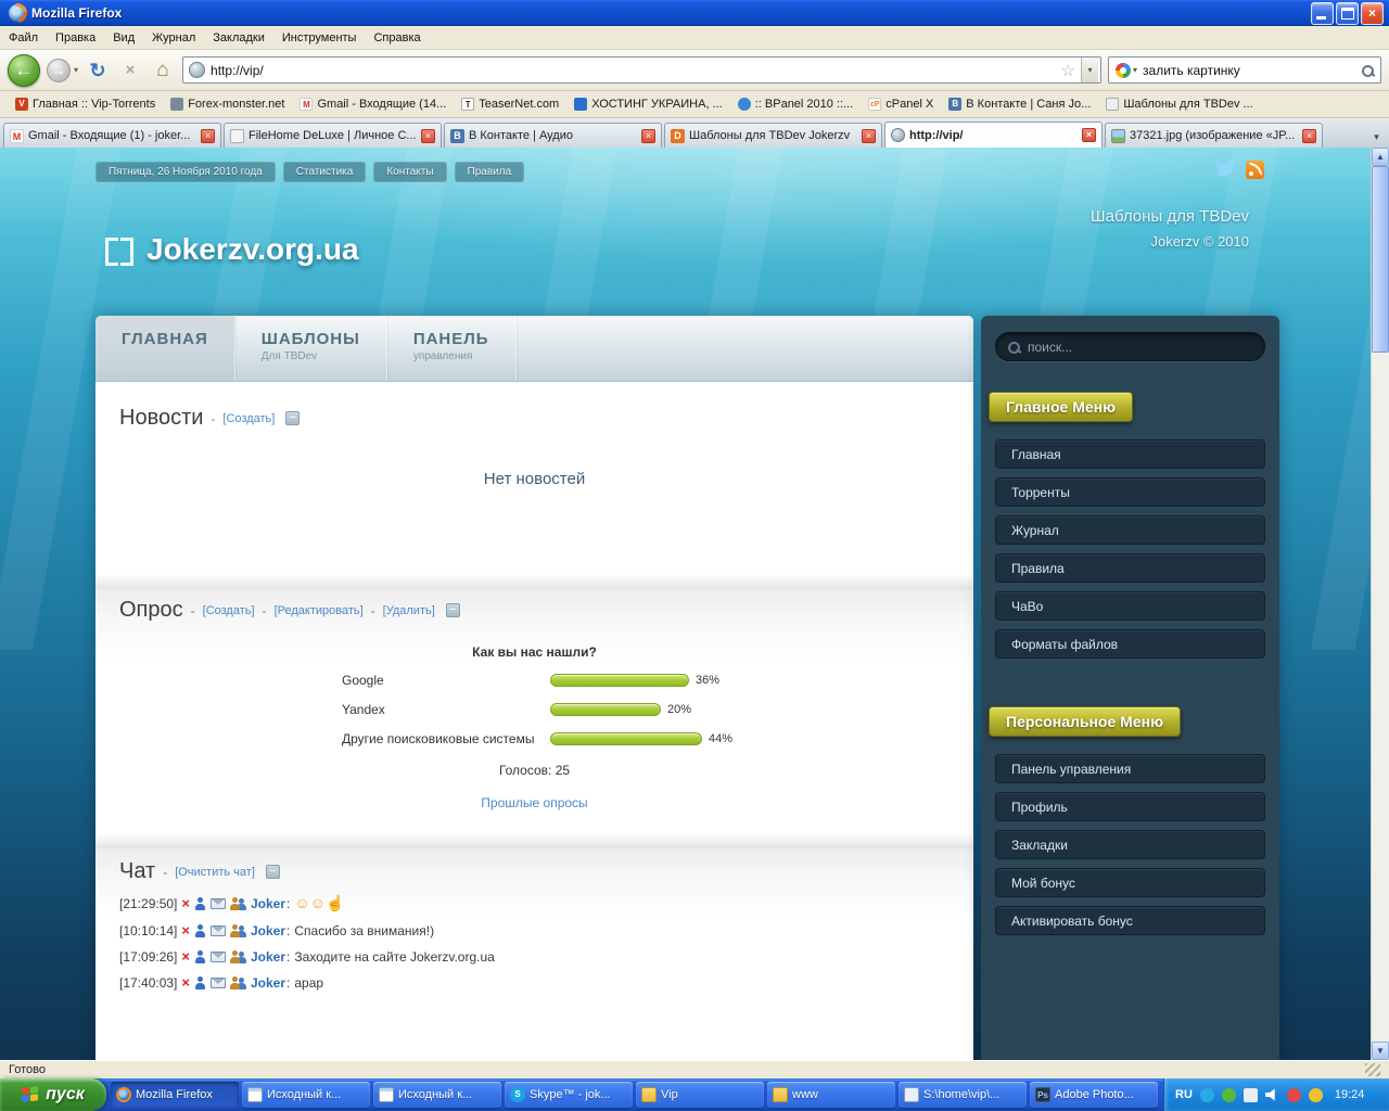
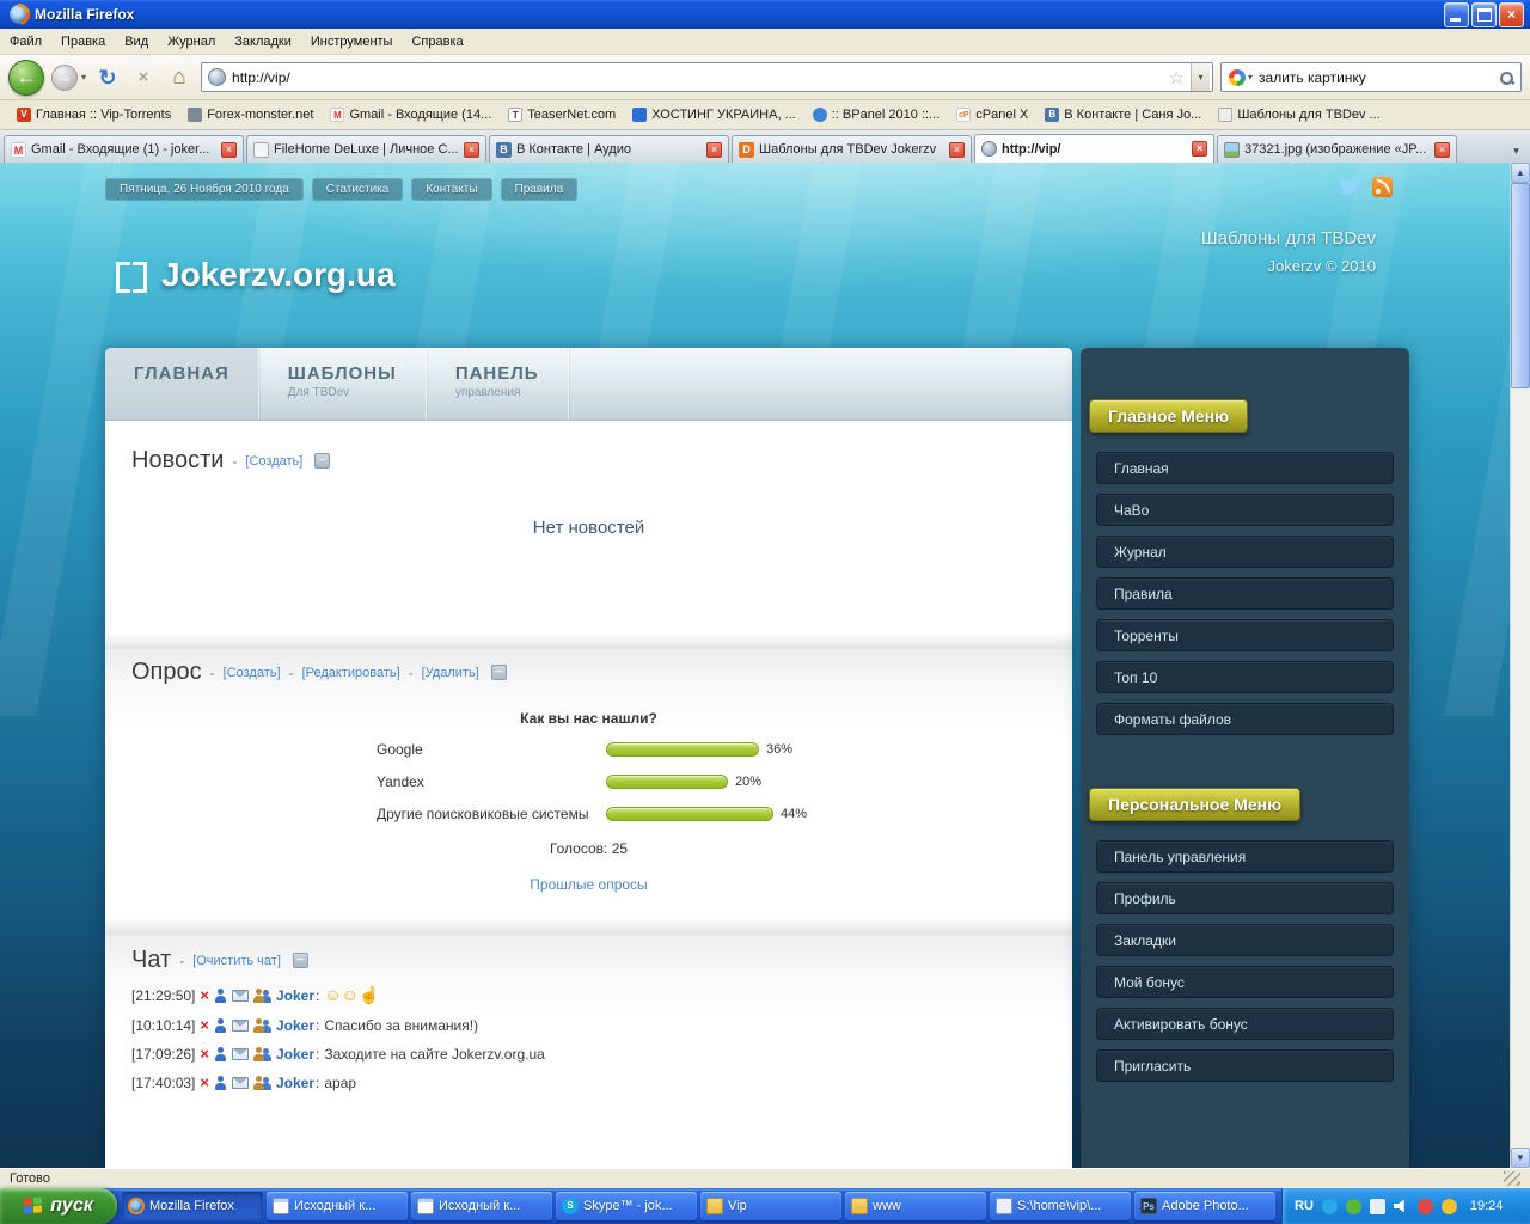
  Mozilla Firefox
  ×
  Файл
  Правка
  Вид
  Журнал
  Закладки
  Инструменты
  Справка
  ←
  →
  ▾
  ↻
  ×
  ⌂
  http://vip/
  ☆
  ▾
  ▾
  залить картинку
  Главная :: Vip-Torrents
  Forex-monster.net
  Gmail - Входящие (14...
  TeaserNet.com
  ХОСТИНГ УКРАИНА, ...
  :: BPanel 2010 ::...
  cPanel X
  В Контакте | Саня Jo...
  Шаблоны для TBDev ...
  Gmail - Входящие (1) - joker...
  ×
  FileHome DeLuxe | Личное С...
  ×
  В Контакте | Аудио
  ×
  Шаблоны для TBDev Jokerzv
  ×
  http://vip/
  ×
  37321.jpg (изображение «JP...
  ×
  ▾
  Пятница, 26 Ноября 2010 года
  Статистика
  Контакты
  Правила
  Jokerzv.org.ua
  Шаблоны для TBDev
  Jokerzv © 2010
  ГЛАВНАЯ
  ШАБЛОНЫ
  Для TBDev
  ПАНЕЛЬ
  управления
  Новости
  -
  [Создать]
  −
  Нет новостей
  Опрос
  -
  [Создать]
  -
  [Редактировать]
  -
  [Удалить]
  −
  Как вы нас нашли?
  Google
  36%
  Yandex
  20%
  Другие поисковиковые системы
  44%
  Голосов: 25
  Прошлые опросы
  Чат
  -
  [Очистить чат]
  −
  [21:29:50]
  ×
  Joker
  :
  ☺☺☝
  [10:10:14]
  ×
  Joker
  :
  Спасибо за внимания!)
  [17:09:26]
  ×
  Joker
  :
  Заходите на сайте Jokerzv.org.ua
  [17:40:03]
  ×
  Joker
  :
  арар
- поиск...
  Главное Меню
  Главная
- Торренты
+ ЧаВо
  Журнал
  Правила
- ЧаВо
+ Торренты
+ Топ 10
  Форматы файлов
  Персональное Меню
  Панель управления
  Профиль
  Закладки
  Мой бонус
  Активировать бонус
+ Пригласить
  ▲
  ▼
  Готово
  пуск
  Mozilla Firefox
  Исходный к...
  Исходный к...
  Skype™ - jok...
  Vip
  www
  S:\home\vip\...
  Adobe Photo...
  RU
  19:24
